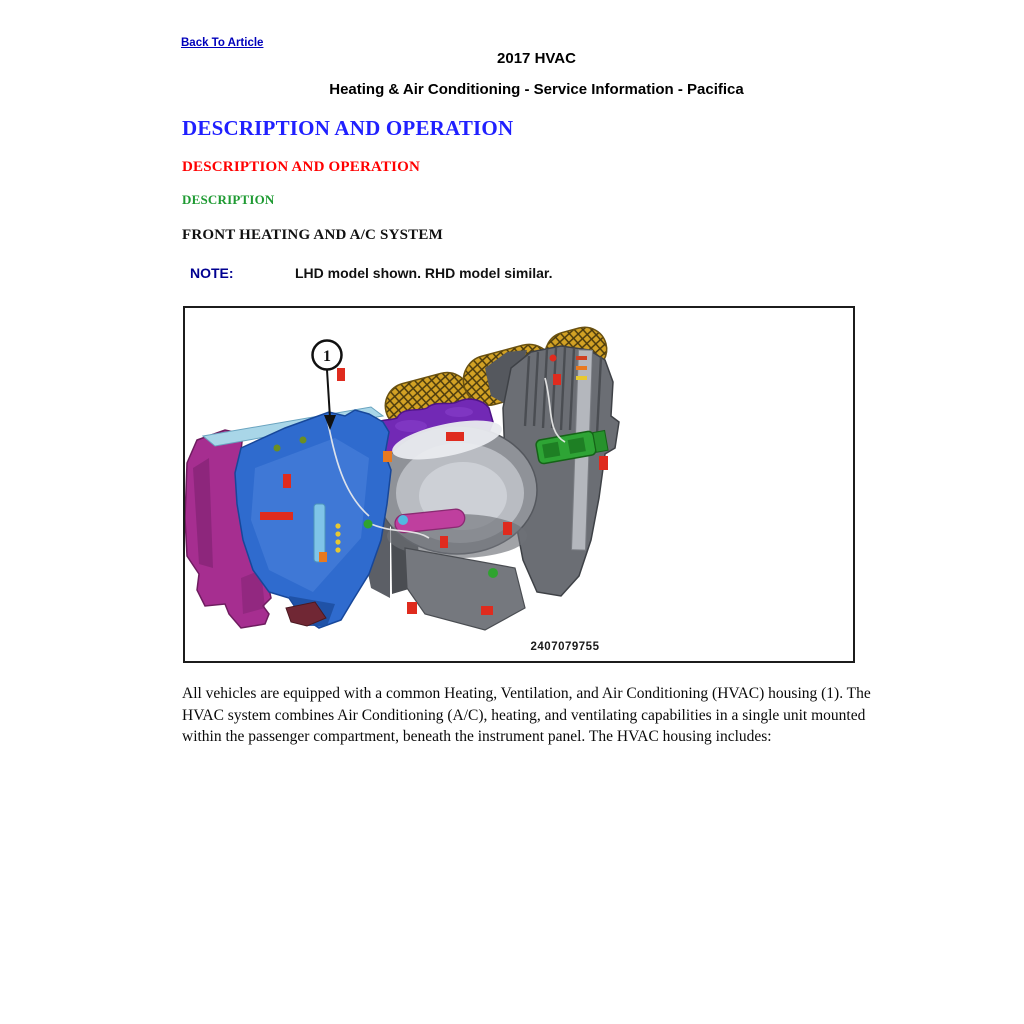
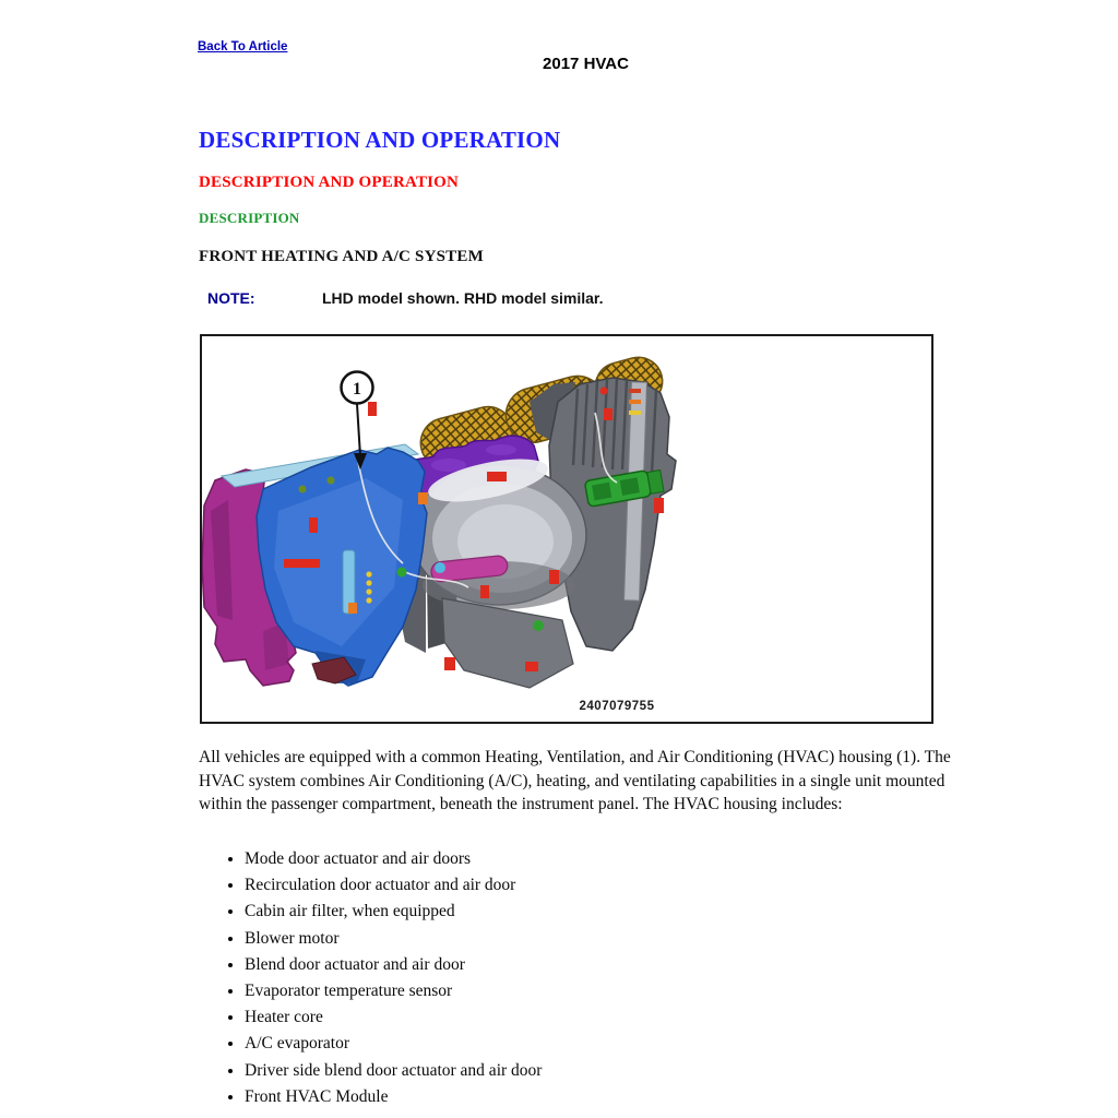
  Back To Article
  2017 HVAC
- Heating & Air Conditioning - Service Information - Pacifica
  DESCRIPTION AND OPERATION
  DESCRIPTION AND OPERATION
  DESCRIPTION
  FRONT HEATING AND A/C SYSTEM
  NOTE:
  LHD model shown. RHD model similar.
  1
  2407079755
  All vehicles are equipped with a common Heating, Ventilation, and Air Conditioning (HVAC) housing (1). The HVAC system combines Air Conditioning (A/C), heating, and ventilating capabilities in a single unit mounted within the passenger compartment, beneath the instrument panel. The HVAC housing includes:
+ Mode door actuator and air doors
+ Recirculation door actuator and air door
+ Cabin air filter, when equipped
+ Blower motor
+ Blend door actuator and air door
+ Evaporator temperature sensor
+ Heater core
+ A/C evaporator
+ Driver side blend door actuator and air door
+ Front HVAC Module
